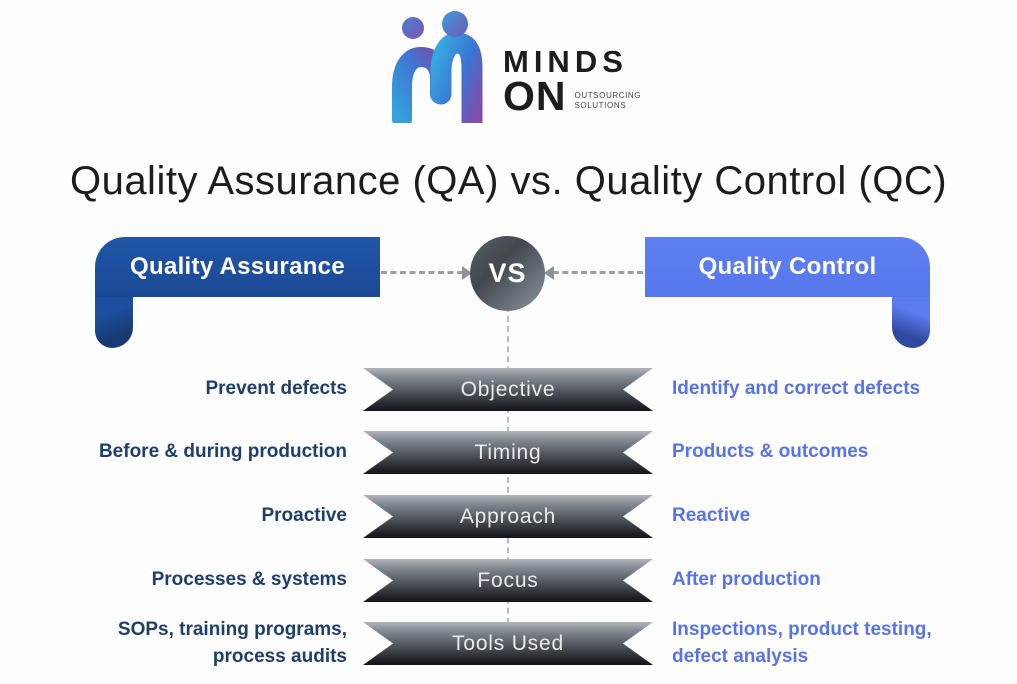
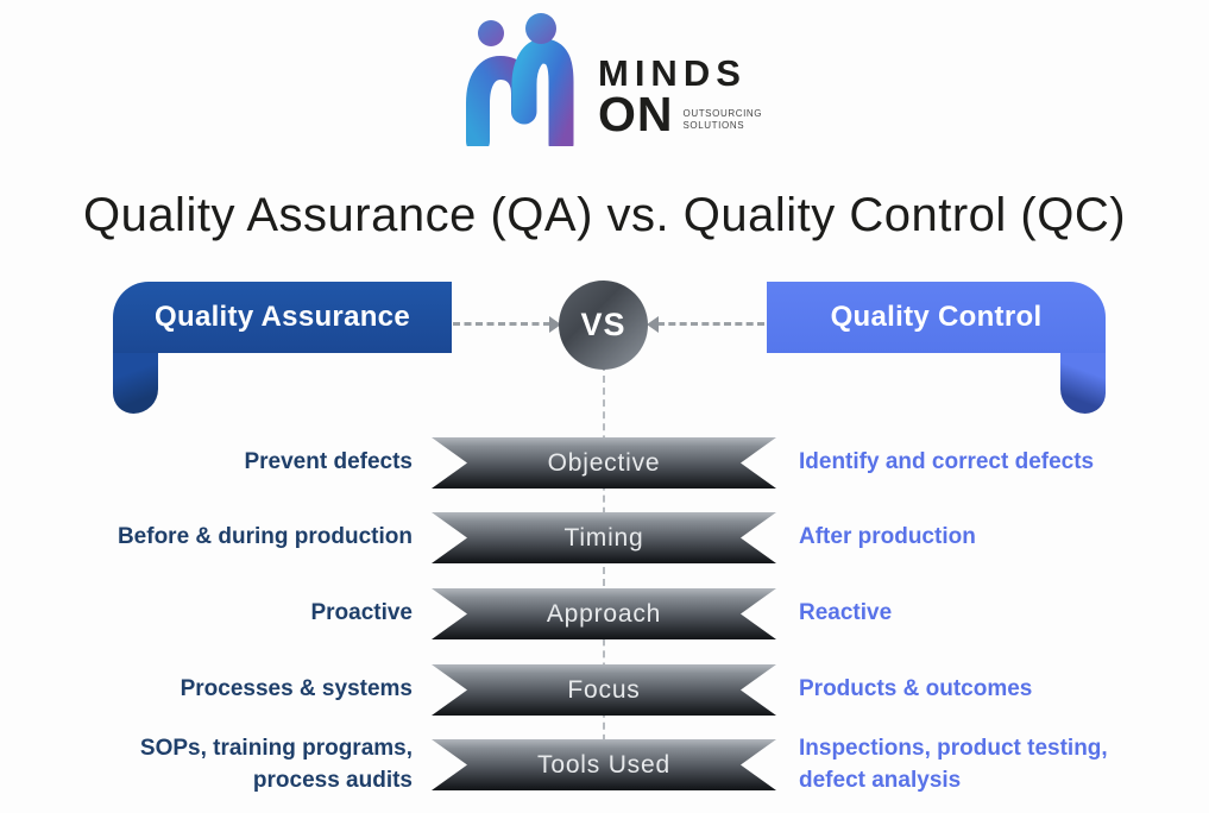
  MINDS
  ON
  OUTSOURCING
  SOLUTIONS
  Quality Assurance (QA) vs. Quality Control (QC)
  Quality Assurance
  Quality Control
  VS
  Prevent defects
  Objective
  Identify and correct defects
  Before & during production
  Timing
- Products & outcomes
+ After production
  Proactive
  Approach
  Reactive
  Processes & systems
  Focus
- After production
+ Products & outcomes
  SOPs, training programs, process audits
  Tools Used
  Inspections, product testing, defect analysis
